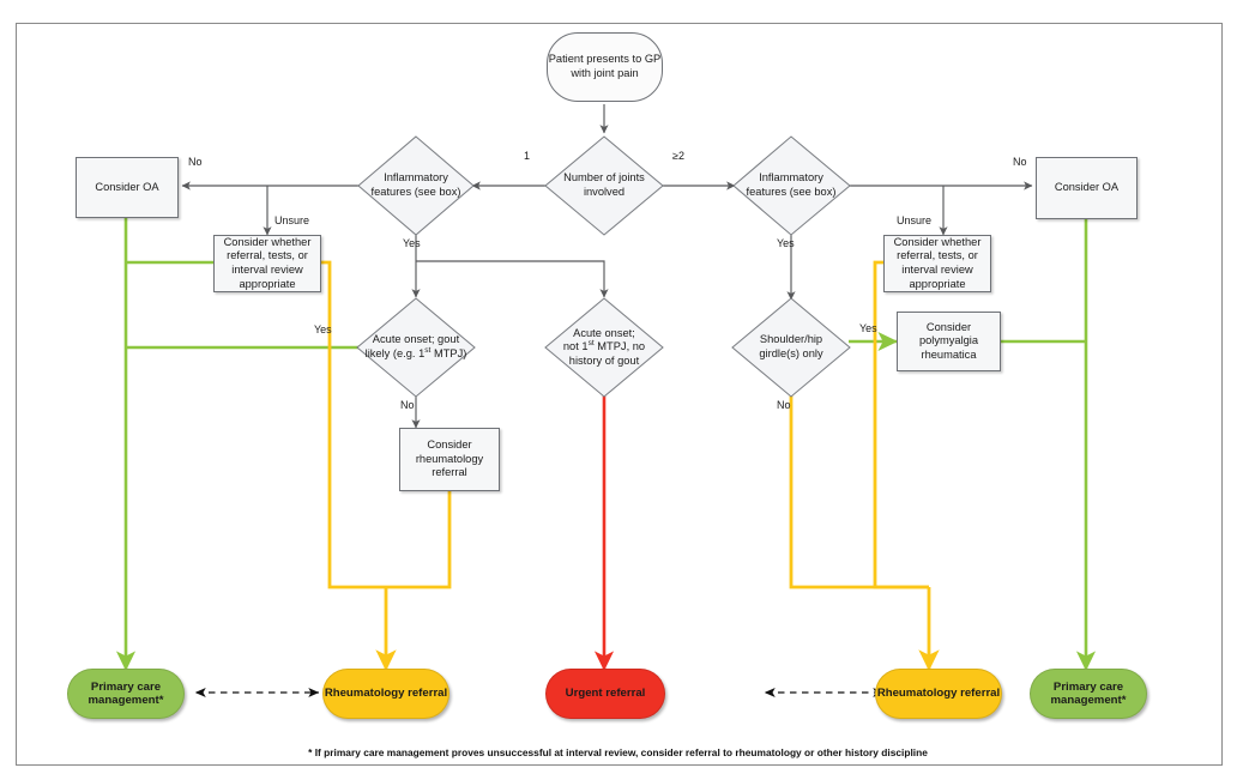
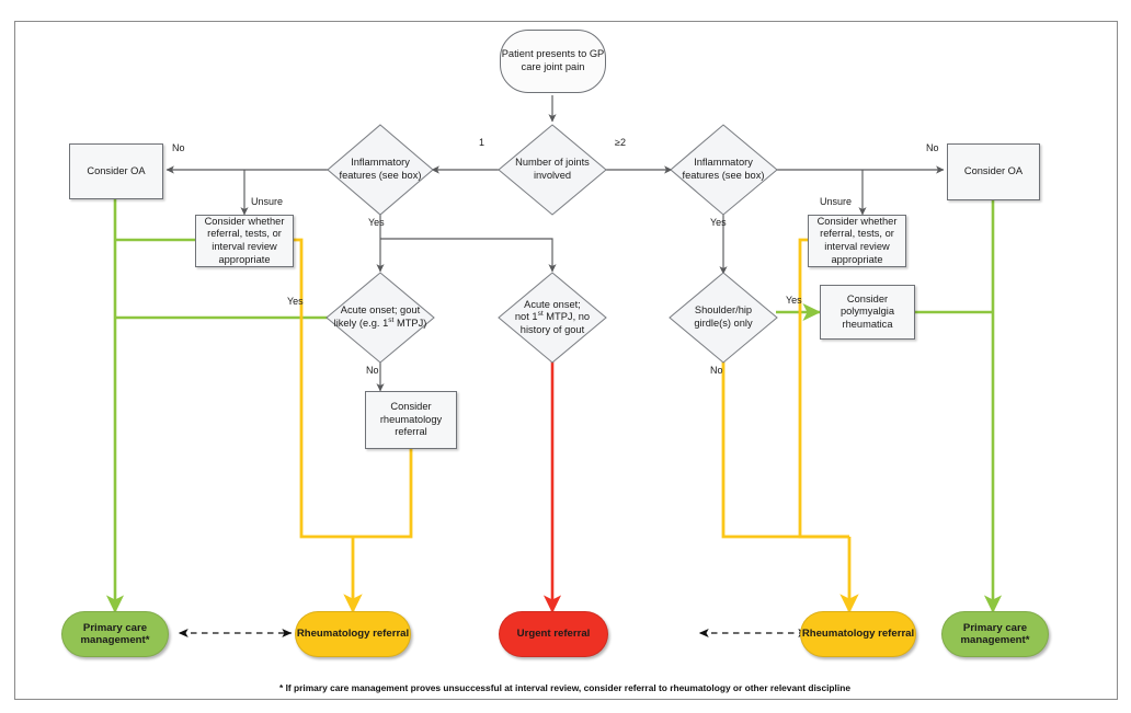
- Patient presents to GP with joint pain
+ Patient presents to GP care joint pain
  Number of joints involved
  Inflammatory features (see box)
  Inflammatory features (see box)
  Acute onset; gout
  likely (e.g. 1 MTPJ)
  Acute onset;
  not 1 MTPJ, no
  history of gout
  Shoulder/hip girdle(s) only
  Consider OA
  Consider OA
  Consider whether referral, tests, or interval review appropriate
  Consider whether referral, tests, or interval review appropriate
  Consider rheumatology referral
  Consider polymyalgia rheumatica
  Primary care management*
  Rheumatology referral
  Urgent referral
  Rheumatology referral
  Primary care management*
  1
  ≥2
  No
  No
  Unsure
  Unsure
  Yes
  Yes
  Yes
  No
  Yes
  No
- * If primary care management proves unsuccessful at interval review, consider referral to rheumatology or other history discipline
+ * If primary care management proves unsuccessful at interval review, consider referral to rheumatology or other relevant discipline
